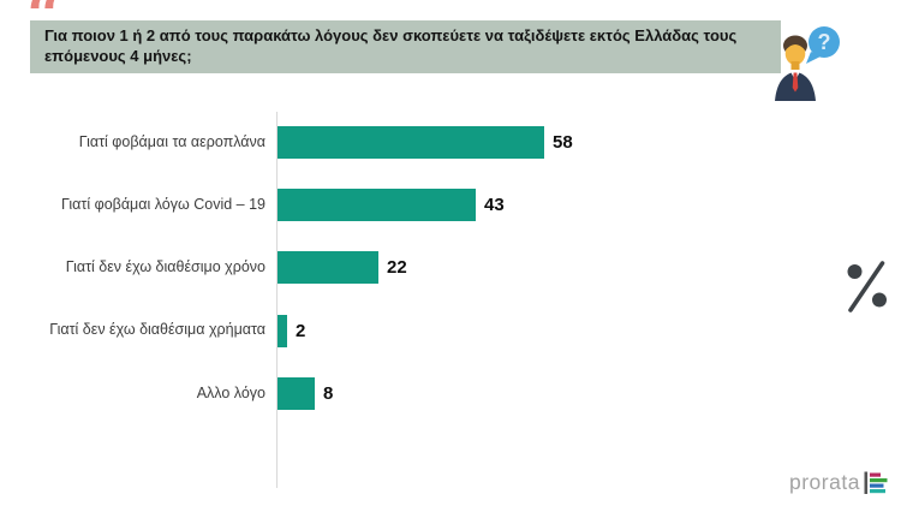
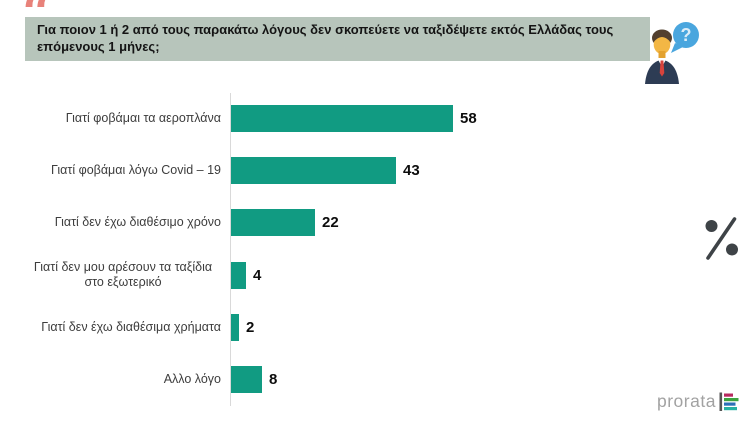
  “
- Για ποιον 1 ή 2 από τους παρακάτω λόγους δεν σκοπεύετε να ταξιδέψετε εκτός Ελλάδας τους επόμενους 4 μήνες;
+ Για ποιον 1 ή 2 από τους παρακάτω λόγους δεν σκοπεύετε να ταξιδέψετε εκτός Ελλάδας τους επόμενους 1 μήνες;
  ?
  Γιατί φοβάμαι τα αεροπλάνα
  58
  Γιατί φοβάμαι λόγω Covid – 19
  43
  Γιατί δεν έχω διαθέσιμο χρόνο
  22
+ Γιατί δεν μου αρέσουν τα ταξίδια στο εξωτερικό
+ 4
  Γιατί δεν έχω διαθέσιμα χρήματα
  2
  Αλλο λόγο
  8
  prorata
